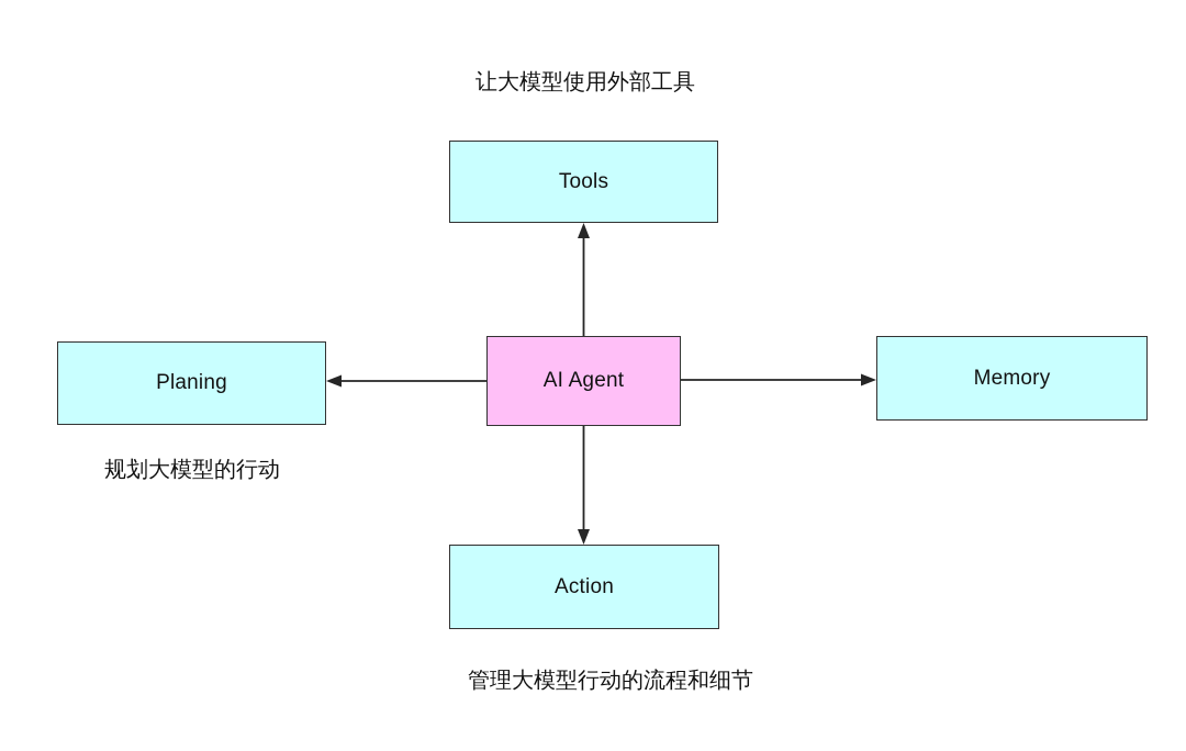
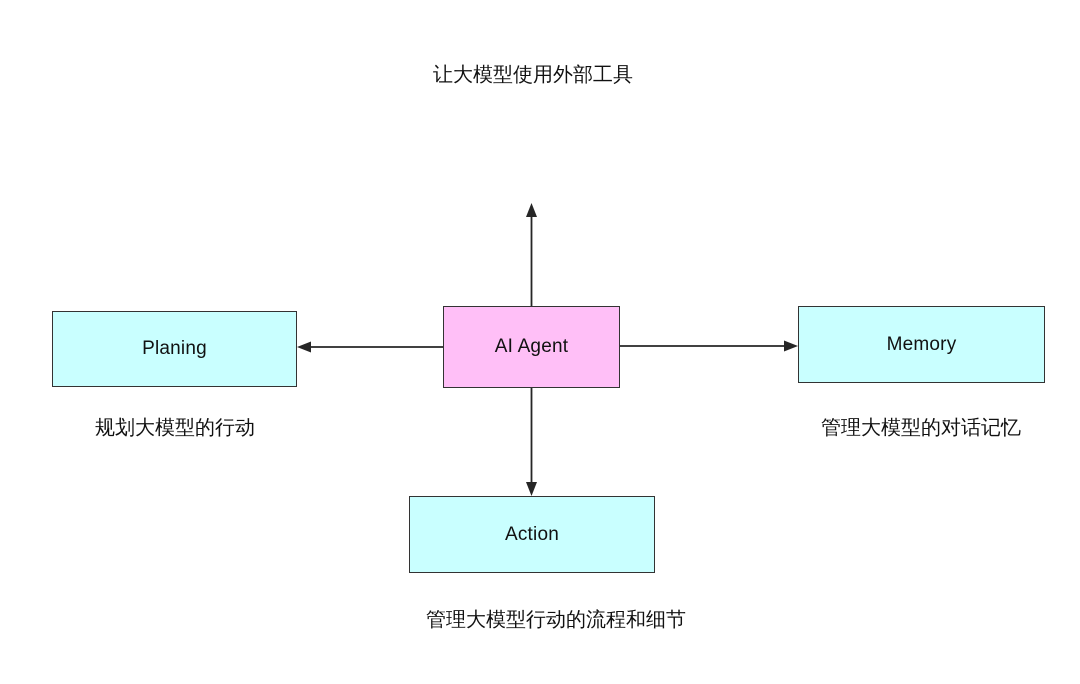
  让大模型使用外部工具
- Tools
  Planing
  AI Agent
  Memory
  规划大模型的行动
+ 管理大模型的对话记忆
  Action
  管理大模型行动的流程和细节
